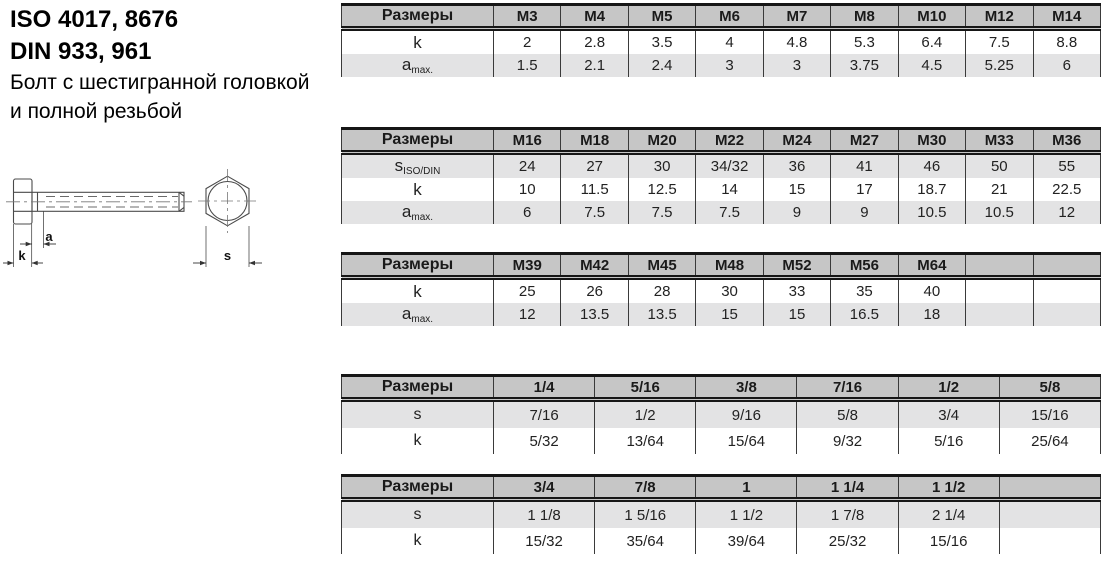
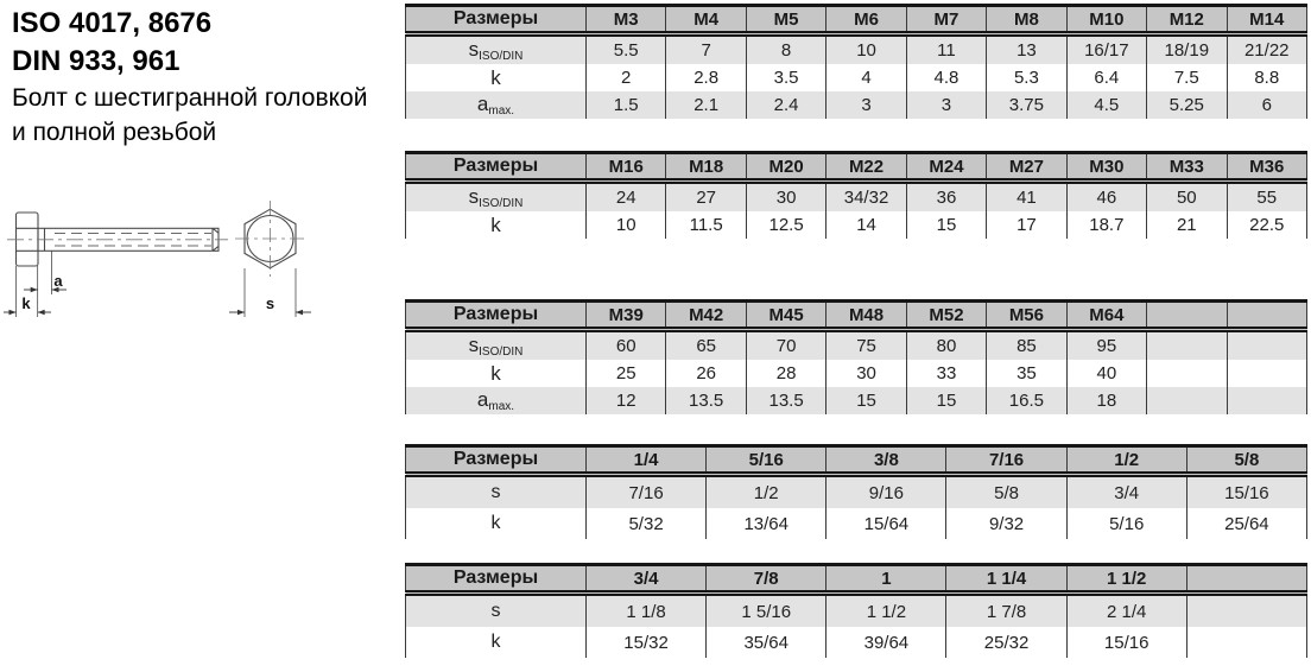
  ISO 4017, 8676
  DIN 933, 961
  Болт с шестигранной головкой
  и полной резьбой
  a
  k
  s
  Размеры	M3	M4	M5	M6	M7	M8	M10	M12	M14
+ sISO/DIN	5.5	7	8	10	11	13	16/17	18/19	21/22
  k	2	2.8	3.5	4	4.8	5.3	6.4	7.5	8.8
  amax.	1.5	2.1	2.4	3	3	3.75	4.5	5.25	6
  Размеры	M16	M18	M20	M22	M24	M27	M30	M33	M36
  sISO/DIN	24	27	30	34/32	36	41	46	50	55
  k	10	11.5	12.5	14	15	17	18.7	21	22.5
- amax.	6	7.5	7.5	7.5	9	9	10.5	10.5	12
  Размеры	M39	M42	M45	M48	M52	M56	M64
+ sISO/DIN	60	65	70	75	80	85	95
  k	25	26	28	30	33	35	40
  amax.	12	13.5	13.5	15	15	16.5	18
  Размеры	1/4	5/16	3/8	7/16	1/2	5/8
  s	7/16	1/2	9/16	5/8	3/4	15/16
  k	5/32	13/64	15/64	9/32	5/16	25/64
  Размеры	3/4	7/8	1	1 1/4	1 1/2
  s	1 1/8	1 5/16	1 1/2	1 7/8	2 1/4
  k	15/32	35/64	39/64	25/32	15/16
